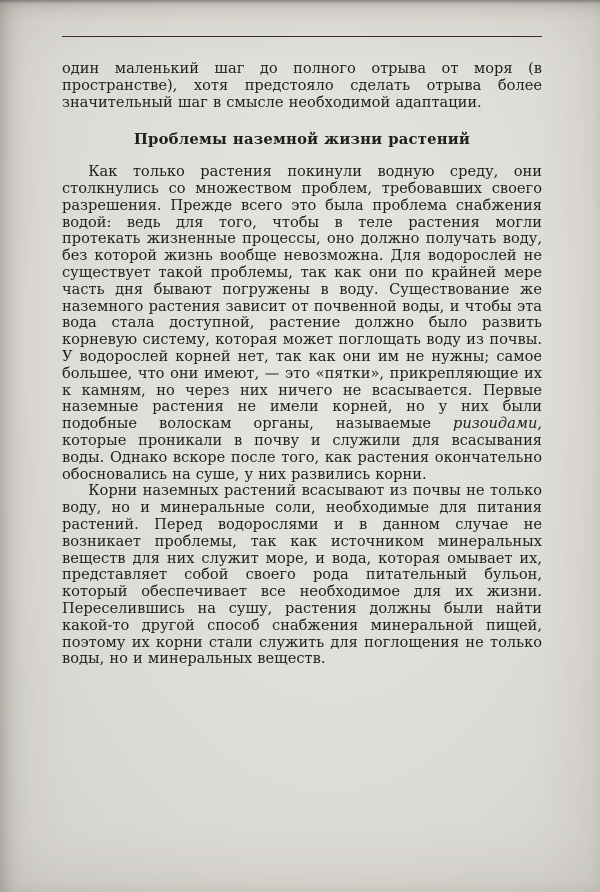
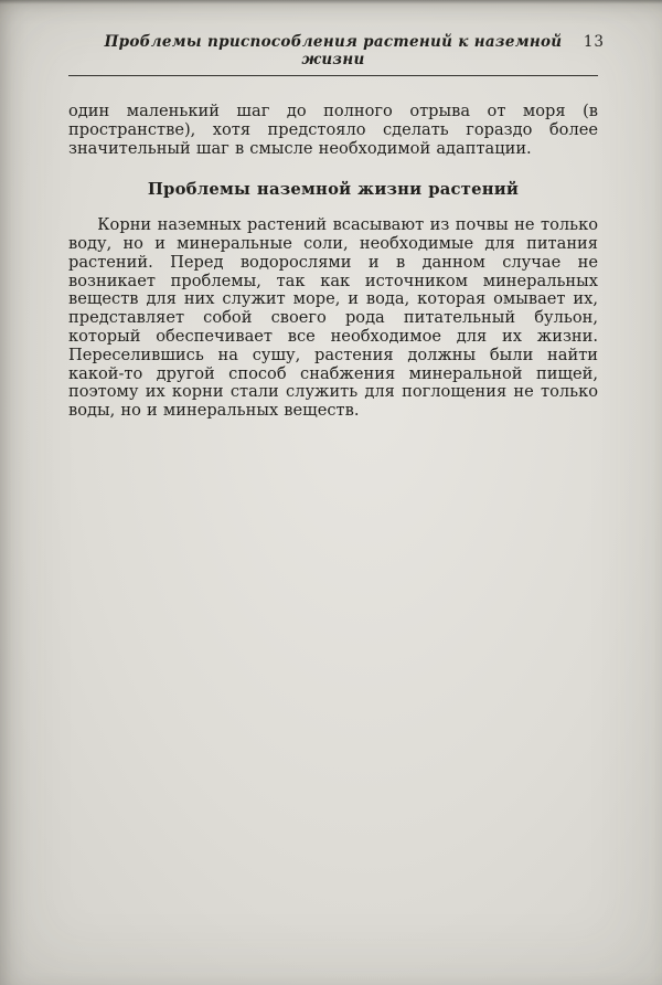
+ Проблемы приспособления растений к наземной жизни
+ 13
- один маленький шаг до полного отрыва от моря (в пространстве), хотя предстояло сделать отрыва более значительный шаг в смысле необходимой адаптации.
+ один маленький шаг до полного отрыва от моря (в пространстве), хотя предстояло сделать гораздо более значительный шаг в смысле необходимой адаптации.
  Проблемы наземной жизни растений
- Как только растения покинули водную среду, они столкнулись со множеством проблем, требовавших своего разрешения. Прежде всего это была проблема снабжения водой: ведь для того, чтобы в теле растения могли протекать жизненные процессы, оно должно получать воду, без которой жизнь вообще невозможна. Для водорослей не существует такой проблемы, так как они по крайней мере часть дня бывают погружены в воду. Существование же наземного растения зависит от почвенной воды, и чтобы эта вода стала доступной, растение должно было развить корневую систему, которая может поглощать воду из почвы. У водорослей корней нет, так как они им не нужны; самое большее, что они имеют, — это «пятки», прикрепляющие их к камням, но через них ничего не всасывается. Первые наземные растения не имели корней, но у них были подобные волоскам органы, называемые ризоидами, которые проникали в почву и служили для всасывания воды. Однако вскоре после того, как растения окончательно обосновались на суше, у них развились корни.
  Корни наземных растений всасывают из почвы не только воду, но и минеральные соли, необходимые для питания растений. Перед водорослями и в данном случае не возникает проблемы, так как источником минеральных веществ для них служит море, и вода, которая омывает их, представляет собой своего рода питательный бульон, который обеспечивает все необходимое для их жизни. Переселившись на сушу, растения должны были найти какой-то другой способ снабжения минеральной пищей, поэтому их корни стали служить для поглощения не только воды, но и минеральных веществ.
